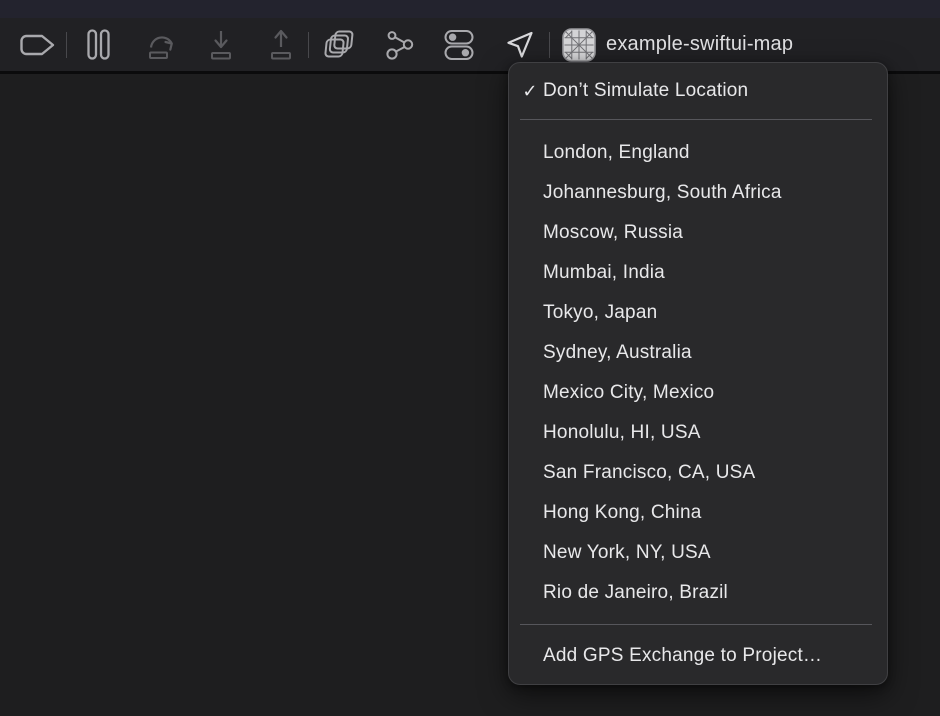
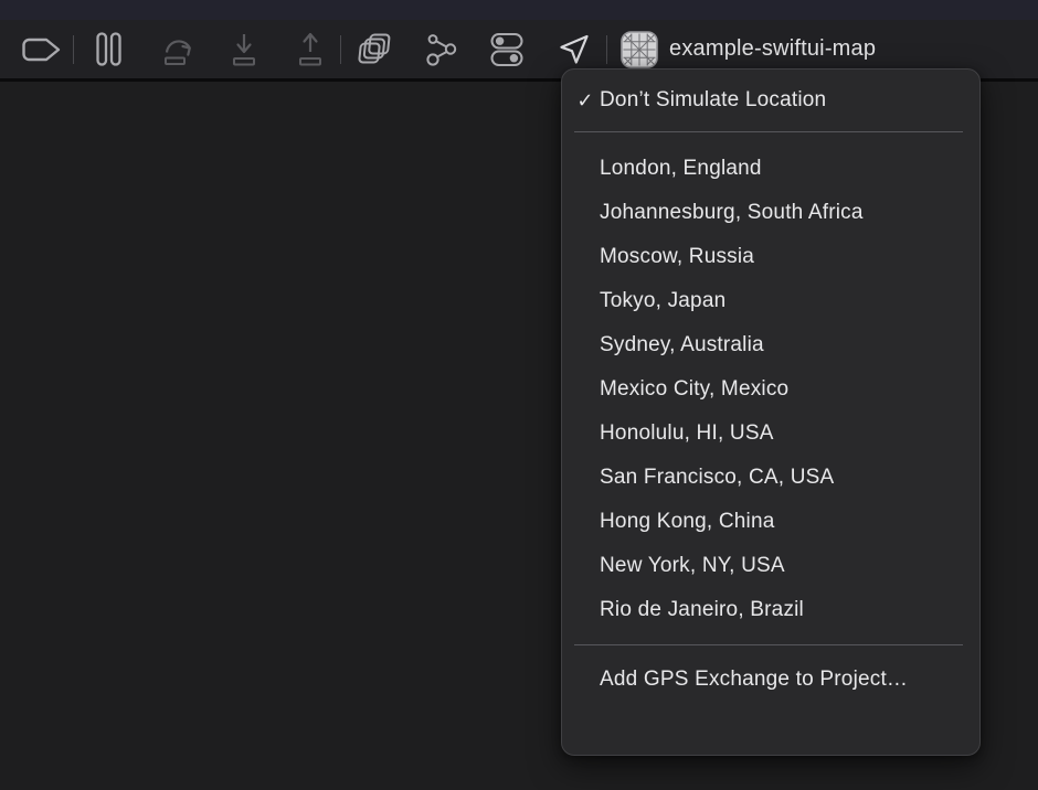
  example-swiftui-map
  ✓
  Don’t Simulate Location
  London, England
  Johannesburg, South Africa
  Moscow, Russia
- Mumbai, India
  Tokyo, Japan
  Sydney, Australia
  Mexico City, Mexico
  Honolulu, HI, USA
  San Francisco, CA, USA
  Hong Kong, China
  New York, NY, USA
  Rio de Janeiro, Brazil
  Add GPS Exchange to Project…
